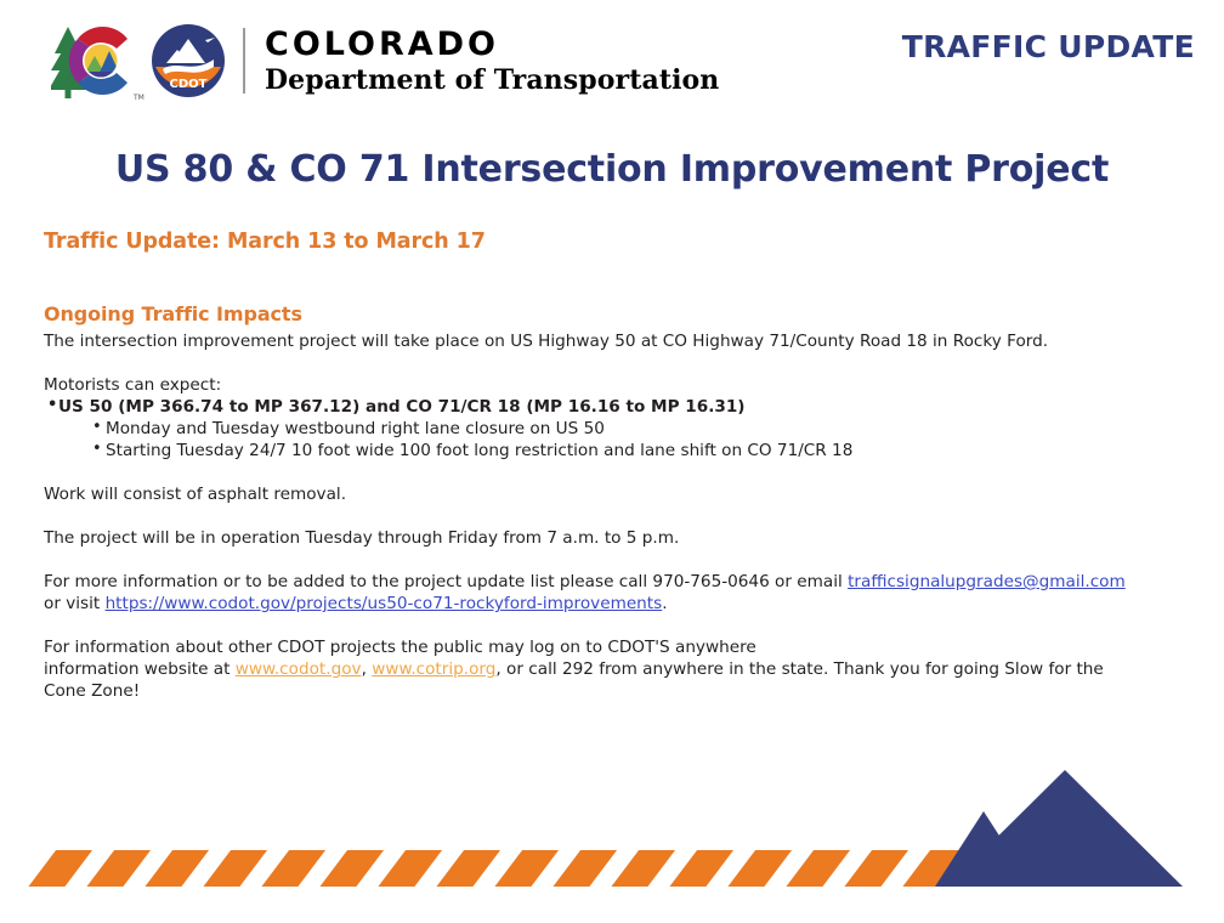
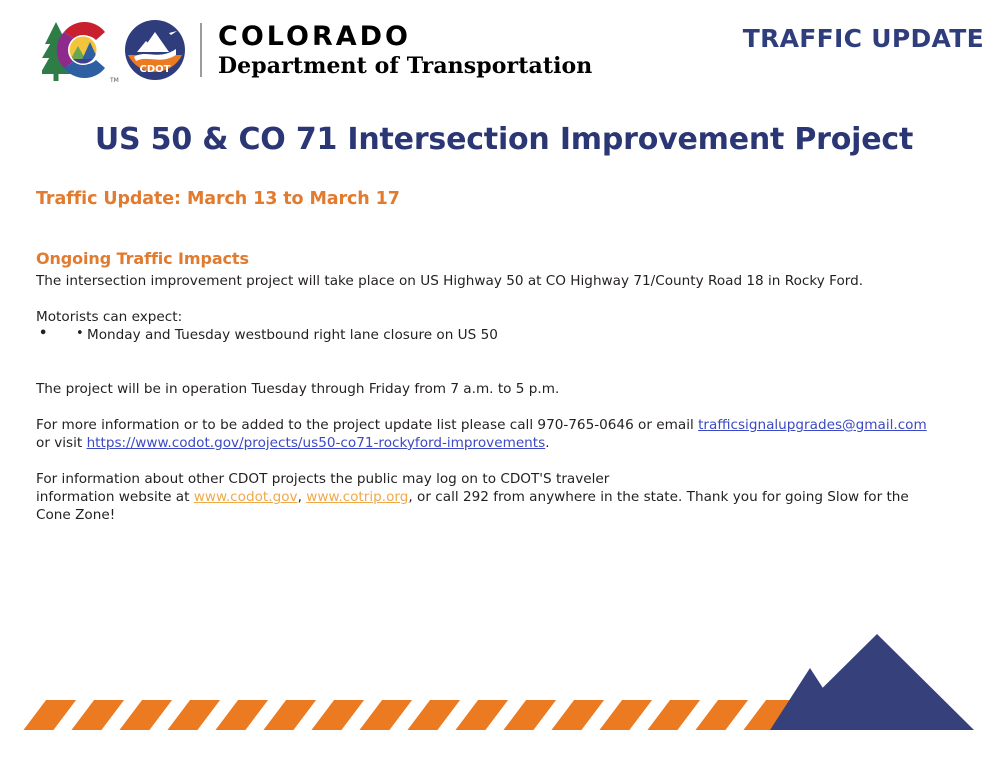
  CDOT
  COLORADO
  Department of Transportation
  TRAFFIC UPDATE
- US 80 & CO 71 Intersection Improvement Project
+ US 50 & CO 71 Intersection Improvement Project
  Traffic Update: March 13 to March 17
  Ongoing Traffic Impacts
  The intersection improvement project will take place on US Highway 50 at CO Highway 71/County Road 18 in Rocky Ford.
  Motorists can expect:
- US 50 (MP 366.74 to MP 367.12) and CO 71/CR 18 (MP 16.16 to MP 16.31)
  Monday and Tuesday westbound right lane closure on US 50
- Starting Tuesday 24/7 10 foot wide 100 foot long restriction and lane shift on CO 71/CR 18
- Work will consist of asphalt removal.
  The project will be in operation Tuesday through Friday from 7 a.m. to 5 p.m.
  For more information or to be added to the project update list please call 970-765-0646 or email trafficsignalupgrades@gmail.com
  or visit https://www.codot.gov/projects/us50-co71-rockyford-improvements.
- For information about other CDOT projects the public may log on to CDOT'S anywhere
+ For information about other CDOT projects the public may log on to CDOT'S traveler
  information website at www.codot.gov, www.cotrip.org, or call 292 from anywhere in the state. Thank you for going Slow for the
  Cone Zone!
